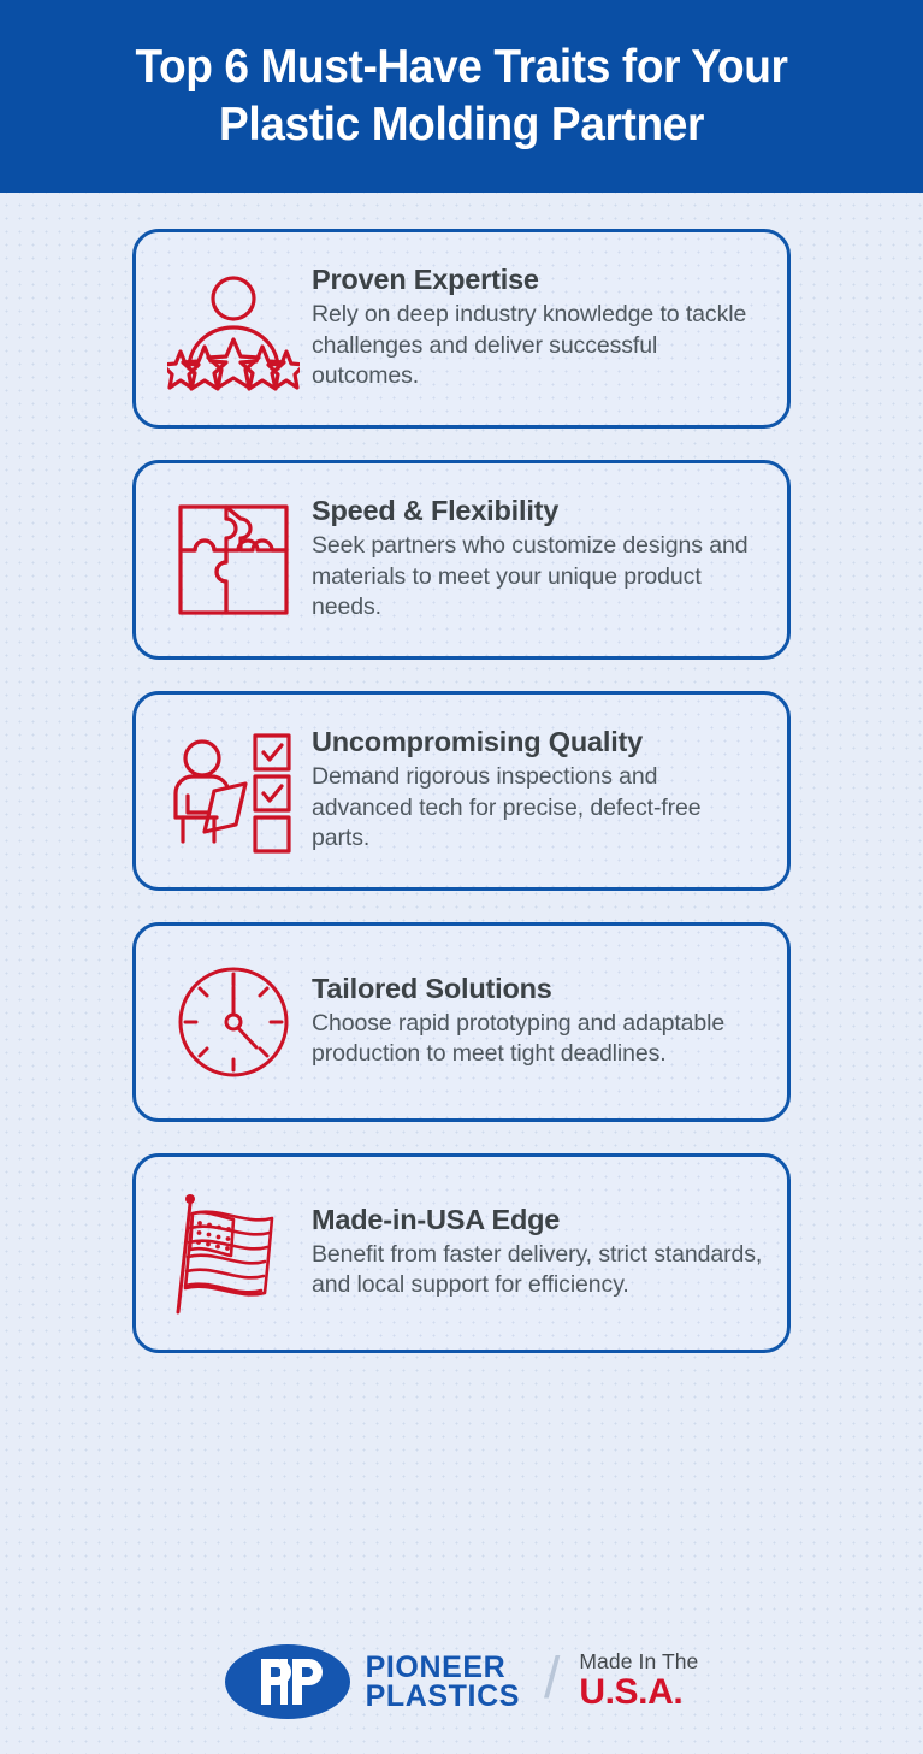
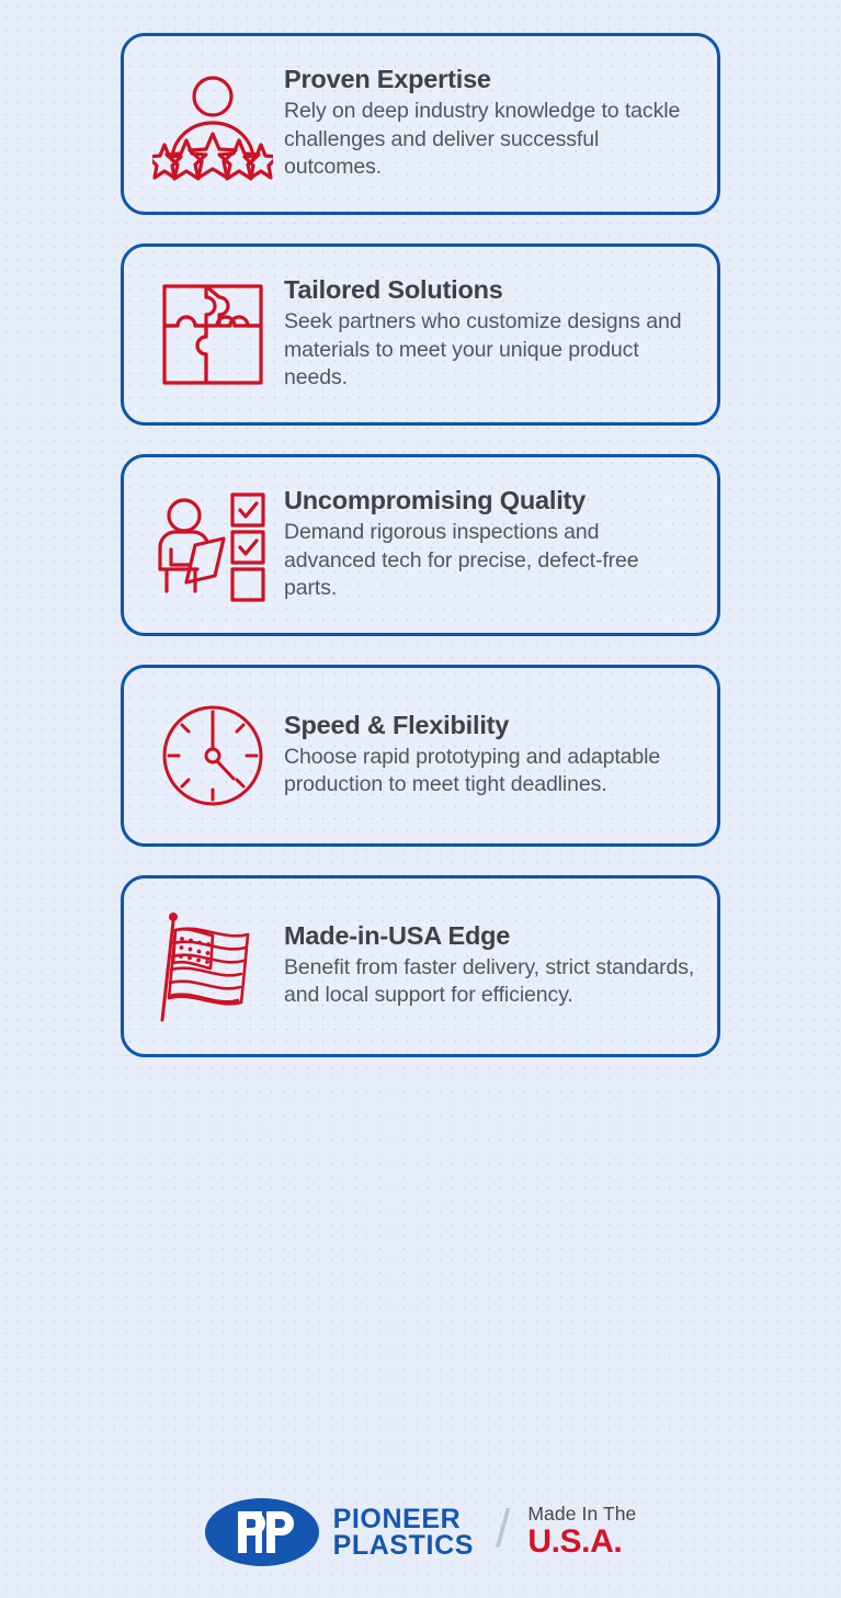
- Top 6 Must-Have Traits for Your Plastic Molding Partner
  Proven Expertise
  Rely on deep industry knowledge to tackle challenges and deliver successful outcomes.
- Speed & Flexibility
+ Tailored Solutions
  Seek partners who customize designs and materials to meet your unique product needs.
  Uncompromising Quality
  Demand rigorous inspections and advanced tech for precise, defect-free parts.
- Tailored Solutions
+ Speed & Flexibility
  Choose rapid prototyping and adaptable production to meet tight deadlines.
  Made-in-USA Edge
  Benefit from faster delivery, strict standards, and local support for efficiency.
  PIONEER
  PLASTICS
  /
  Made In The
  U.S.A.
